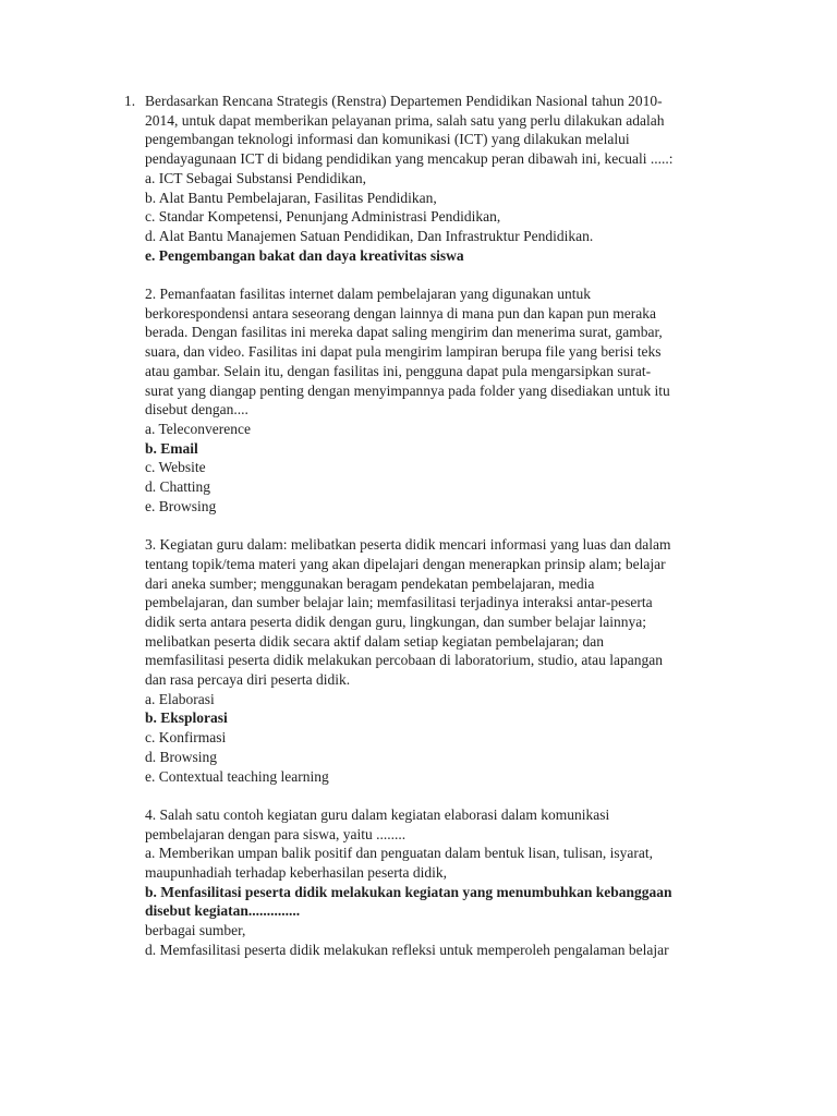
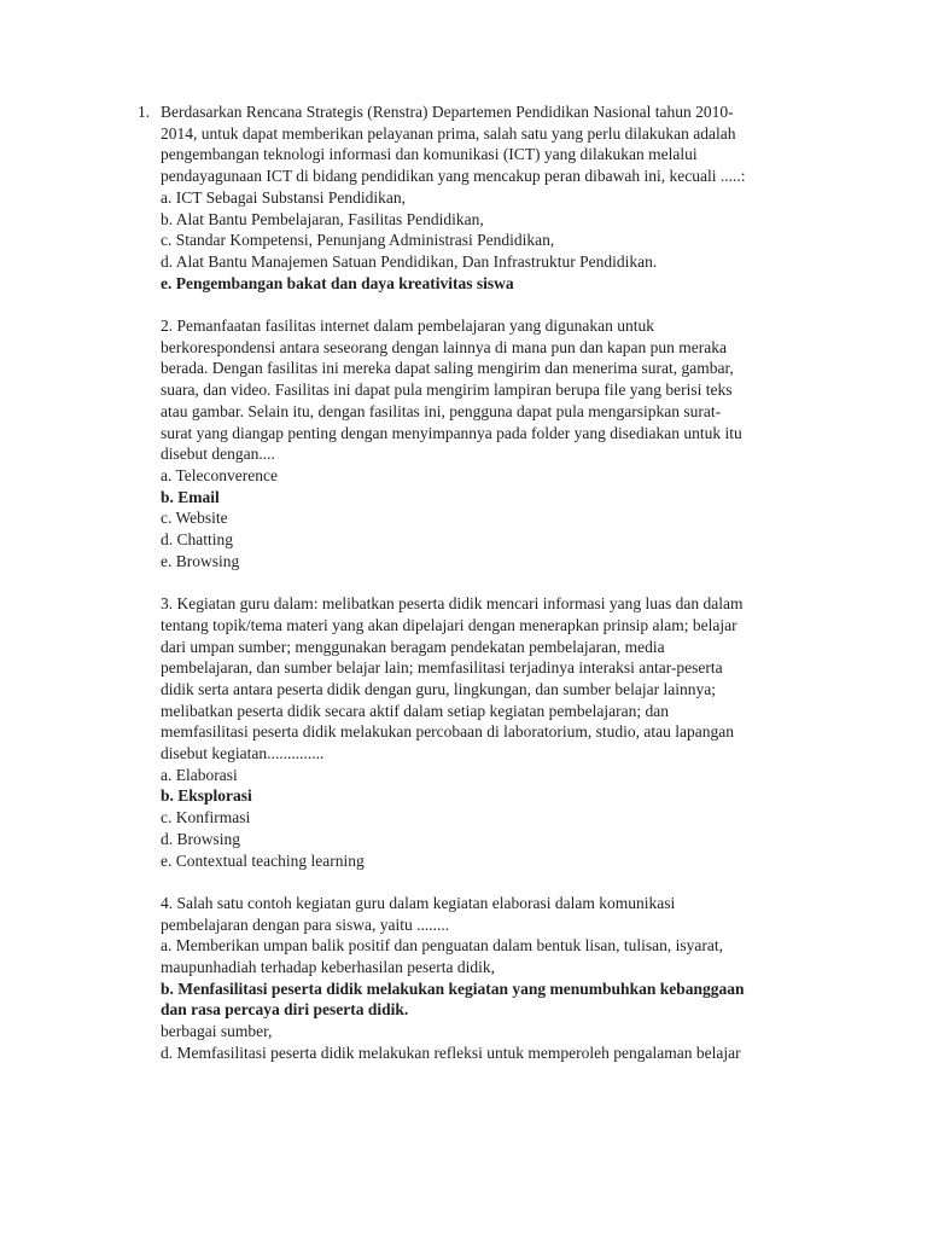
  1.
  Berdasarkan Rencana Strategis (Renstra) Departemen Pendidikan Nasional tahun 2010-
  2014, untuk dapat memberikan pelayanan prima, salah satu yang perlu dilakukan adalah
  pengembangan teknologi informasi dan komunikasi (ICT) yang dilakukan melalui
  pendayagunaan ICT di bidang pendidikan yang mencakup peran dibawah ini, kecuali .....:
  a. ICT Sebagai Substansi Pendidikan,
  b. Alat Bantu Pembelajaran, Fasilitas Pendidikan,
  c. Standar Kompetensi, Penunjang Administrasi Pendidikan,
  d. Alat Bantu Manajemen Satuan Pendidikan, Dan Infrastruktur Pendidikan.
  e. Pengembangan bakat dan daya kreativitas siswa
  2. Pemanfaatan fasilitas internet dalam pembelajaran yang digunakan untuk
  berkorespondensi antara seseorang dengan lainnya di mana pun dan kapan pun meraka
  berada. Dengan fasilitas ini mereka dapat saling mengirim dan menerima surat, gambar,
  suara, dan video. Fasilitas ini dapat pula mengirim lampiran berupa file yang berisi teks
  atau gambar. Selain itu, dengan fasilitas ini, pengguna dapat pula mengarsipkan surat-
  surat yang diangap penting dengan menyimpannya pada folder yang disediakan untuk itu
  disebut dengan....
  a. Teleconverence
  b. Email
  c. Website
  d. Chatting
  e. Browsing
  3. Kegiatan guru dalam: melibatkan peserta didik mencari informasi yang luas dan dalam
  tentang topik/tema materi yang akan dipelajari dengan menerapkan prinsip alam; belajar
- dari aneka sumber; menggunakan beragam pendekatan pembelajaran, media
+ dari umpan sumber; menggunakan beragam pendekatan pembelajaran, media
  pembelajaran, dan sumber belajar lain; memfasilitasi terjadinya interaksi antar-peserta
  didik serta antara peserta didik dengan guru, lingkungan, dan sumber belajar lainnya;
  melibatkan peserta didik secara aktif dalam setiap kegiatan pembelajaran; dan
  memfasilitasi peserta didik melakukan percobaan di laboratorium, studio, atau lapangan
- dan rasa percaya diri peserta didik.
+ disebut kegiatan..............
  a. Elaborasi
  b. Eksplorasi
  c. Konfirmasi
  d. Browsing
  e. Contextual teaching learning
  4. Salah satu contoh kegiatan guru dalam kegiatan elaborasi dalam komunikasi
  pembelajaran dengan para siswa, yaitu ........
  a. Memberikan umpan balik positif dan penguatan dalam bentuk lisan, tulisan, isyarat,
  maupunhadiah terhadap keberhasilan peserta didik,
  b. Menfasilitasi peserta didik melakukan kegiatan yang menumbuhkan kebanggaan
- disebut kegiatan..............
+ dan rasa percaya diri peserta didik.
  berbagai sumber,
  d. Memfasilitasi peserta didik melakukan refleksi untuk memperoleh pengalaman belajar
